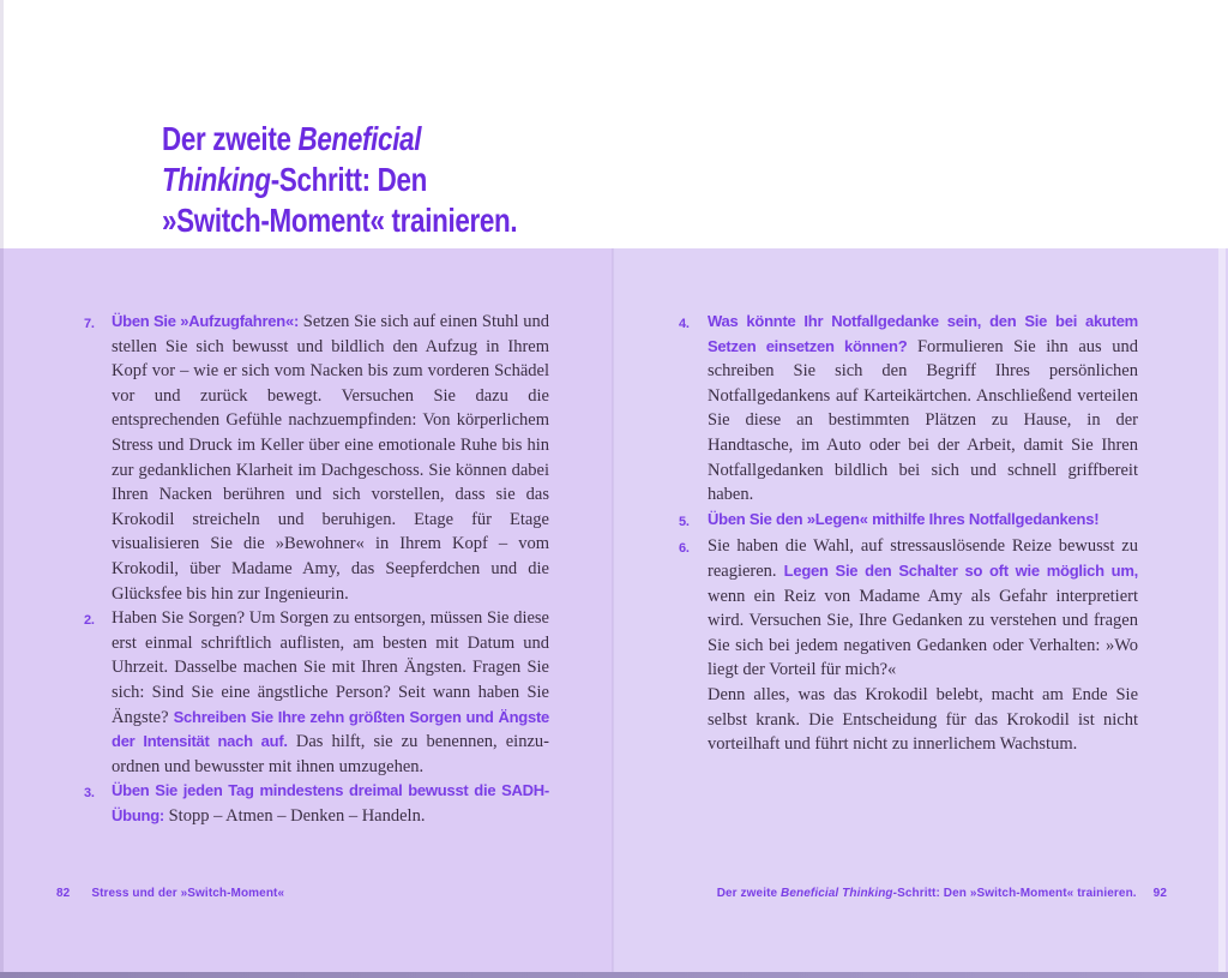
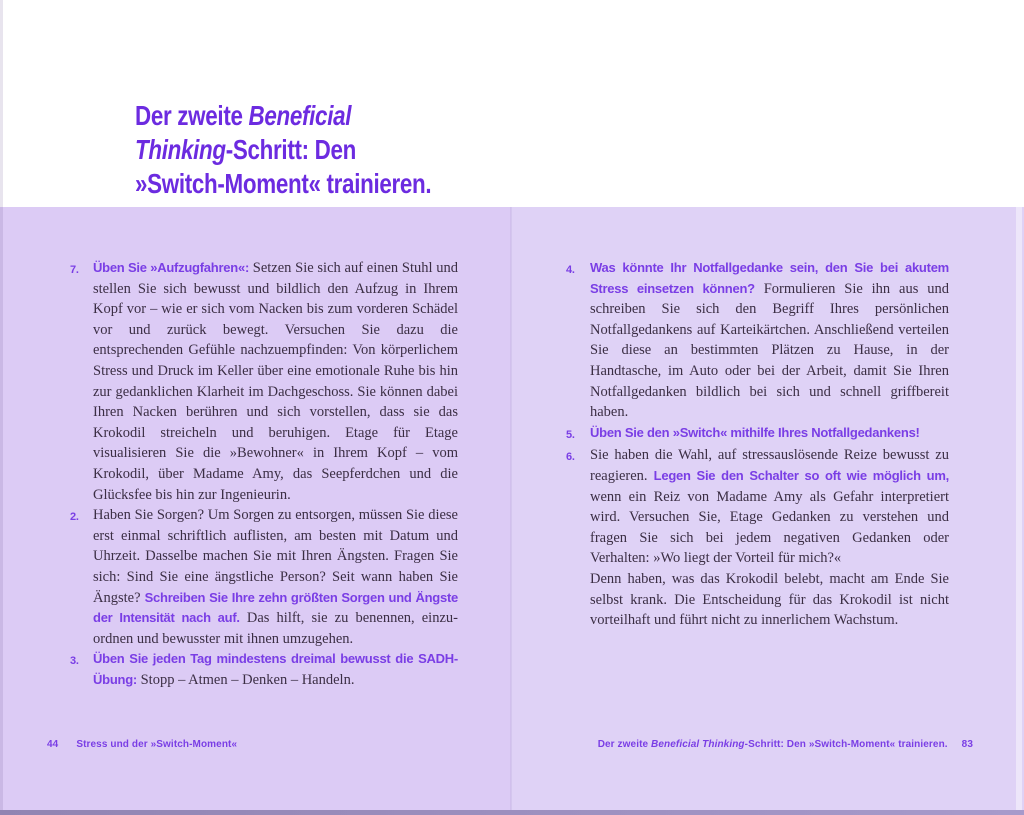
  Der zweite Beneficial
  Thinking-Schritt: Den
  »Switch-Moment« trainieren.
  7.
  Üben Sie »Aufzugfahren«: Setzen Sie sich auf einen Stuhl und stellen Sie sich bewusst und bildlich den Aufzug in Ihrem Kopf vor – wie er sich vom Nacken bis zum vor­deren Schädel vor und zurück bewegt. Versuchen Sie dazu die entsprechenden Gefühle nachzuempfinden: Von körperlichem Stress und Druck im Keller über eine emotionale Ruhe bis hin zur gedanklichen Klarheit im Dachgeschoss. Sie können dabei Ihren Nacken berüh­ren und sich vorstellen, dass sie das Krokodil streicheln und beruhigen. Etage für Etage visualisieren Sie die »Be­wohner« in Ihrem Kopf – vom Krokodil, über Madame Amy, das Seepferdchen und die Glücksfee bis hin zur Ingenieurin.
  2.
  Haben Sie Sorgen? Um Sorgen zu entsorgen, müssen Sie diese erst einmal schriftlich auflisten, am besten mit Da­tum und Uhrzeit. Dasselbe machen Sie mit Ihren Ängs­ten. Fragen Sie sich: Sind Sie eine ängstliche Person? Seit wann haben Sie Ängste? Schreiben Sie Ihre zehn größten Sorgen und Ängste der Intensität nach auf. Das hilft, sie zu benennen, einzu­rdnen und bewusster mit ihnen umzugehen.
  3.
  Üben Sie jeden Tag mindestens dreimal bewusst die SADH-Übung: Stopp – Atmen – Denken – Handeln.
  4.
- Was könnte Ihr Notfallgedanke sein, den Sie bei akutem Setzen einsetzen kön­nen? Formulieren Sie ihn aus und schreiben Sie sich den Begriff Ihres persönlichen Notfallgedankens auf Kartei­kärtchen. Anschließend verteilen Sie diese an bestimm­ten Plätzen zu Hause, in der Handtasche, im Auto oder bei der Arbeit, damit Sie Ihren Notfallgedanken bildlich bei sich und schnell griffbereit haben.
+ Was könnte Ihr Notfallgedanke sein, den Sie bei akutem Stress einsetzen kön­nen? Formulieren Sie ihn aus und schreiben Sie sich den Begriff Ihres persönlichen Notfallgedankens auf Kartei­kärtchen. Anschließend verteilen Sie diese an bestimm­ten Plätzen zu Hause, in der Handtasche, im Auto oder bei der Arbeit, damit Sie Ihren Notfallgedanken bildlich bei sich und schnell griffbereit haben.
  5.
- Üben Sie den »Legen« mithilfe Ihres Notfallgedankens!
+ Üben Sie den »Switch« mithilfe Ihres Notfallgedankens!
  6.
- Sie haben die Wahl, auf stressauslösende Reize bewusst zu reagieren. Legen Sie den Schalter so oft wie möglich um, wenn ein Reiz von Madame Amy als Gefahr interpretiert wird. Versuchen Sie, Ihre Gedanken zu verstehen und fragen Sie sich bei jedem negativen Gedanken oder Verhalten: »Wo liegt der Vorteil für mich?«
+ Sie haben die Wahl, auf stressauslösende Reize bewusst zu reagieren. Legen Sie den Schalter so oft wie möglich um, wenn ein Reiz von Madame Amy als Gefahr interpretiert wird. Versuchen Sie, Etage Gedanken zu verstehen und fragen Sie sich bei jedem negativen Gedanken oder Verhalten: »Wo liegt der Vorteil für mich?«
- Denn alles, was das Krokodil belebt, macht am Ende Sie selbst krank. Die Entscheidung für das Krokodil ist nicht vorteilhaft und führt nicht zu innerlichem Wachstum.
+ Denn haben, was das Krokodil belebt, macht am Ende Sie selbst krank. Die Entscheidung für das Krokodil ist nicht vorteilhaft und führt nicht zu innerlichem Wachstum.
- 82
+ 44
  Stress und der »Switch-Moment«
  Der zweite Beneficial Thinking-Schritt: Den »Switch-Moment« trainieren.
- 92
+ 83
